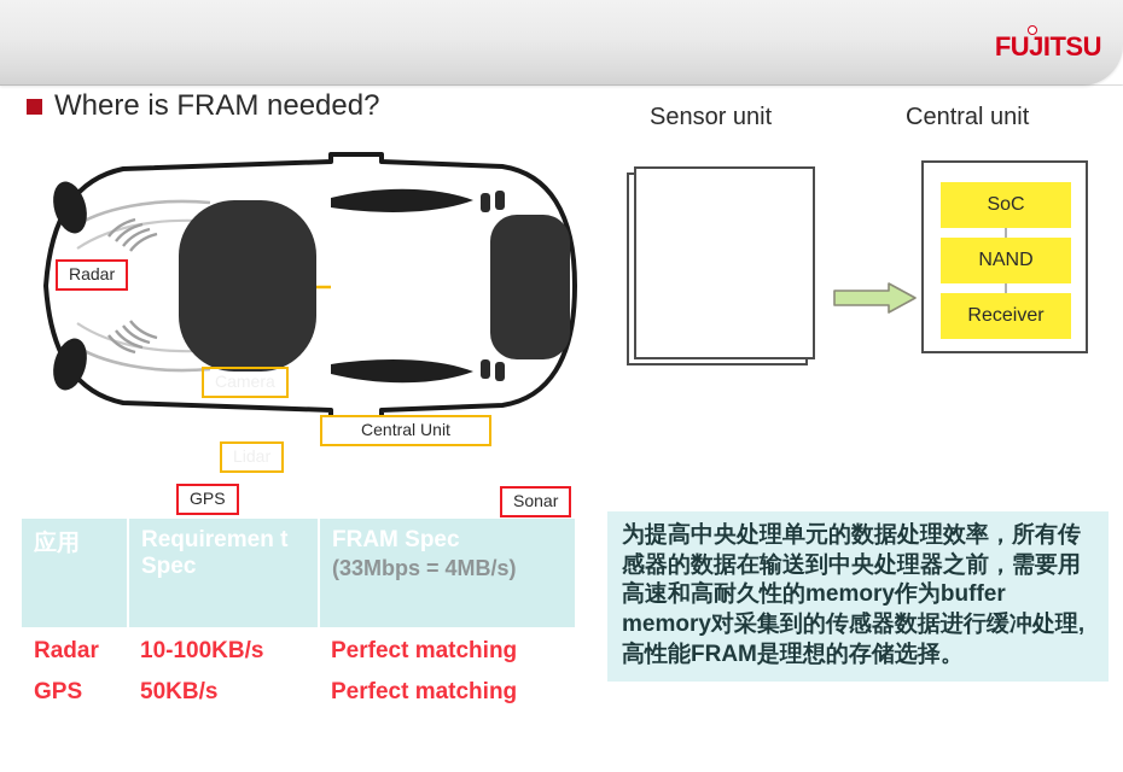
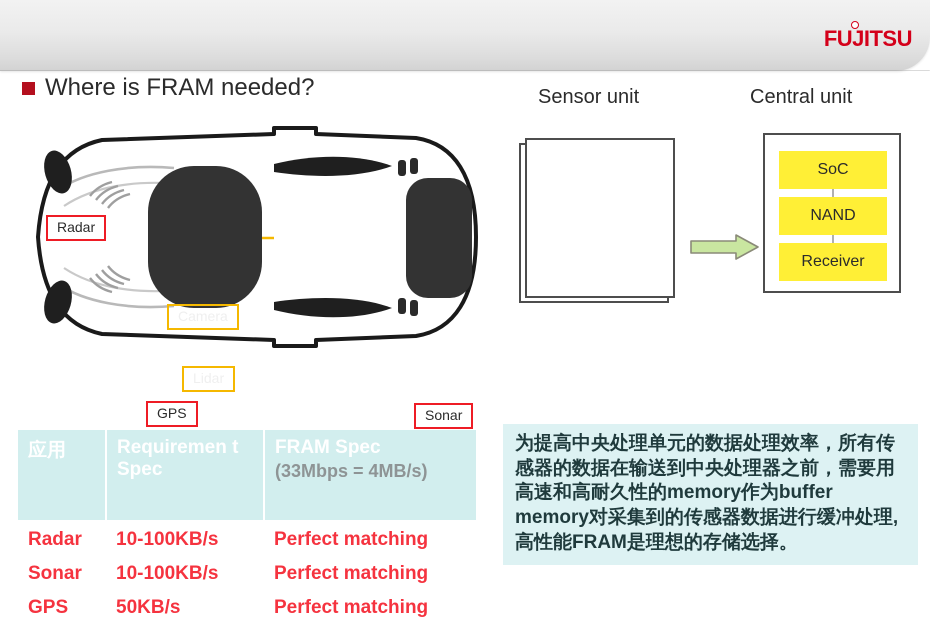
  FUJITSU
  Where is FRAM needed?
  Radar
  GPS
- Central Unit
  Sonar
  Sensor unit
  Central unit
  SoC
  NAND
  Receiver
  应用	Requiremen t Spec	FRAM Spec (33Mbps = 4MB/s)
  Radar	10-100KB/s	Perfect matching
+ Sonar	10-100KB/s	Perfect matching
  GPS	50KB/s	Perfect matching
  为提高中央处理单元的数据处理效率，所有传感器的数据在输送到中央处理器之前，需要用高速和高耐久性的memory作为buffer memory对采集到的传感器数据进行缓冲处理,高性能FRAM是理想的存储选择。
